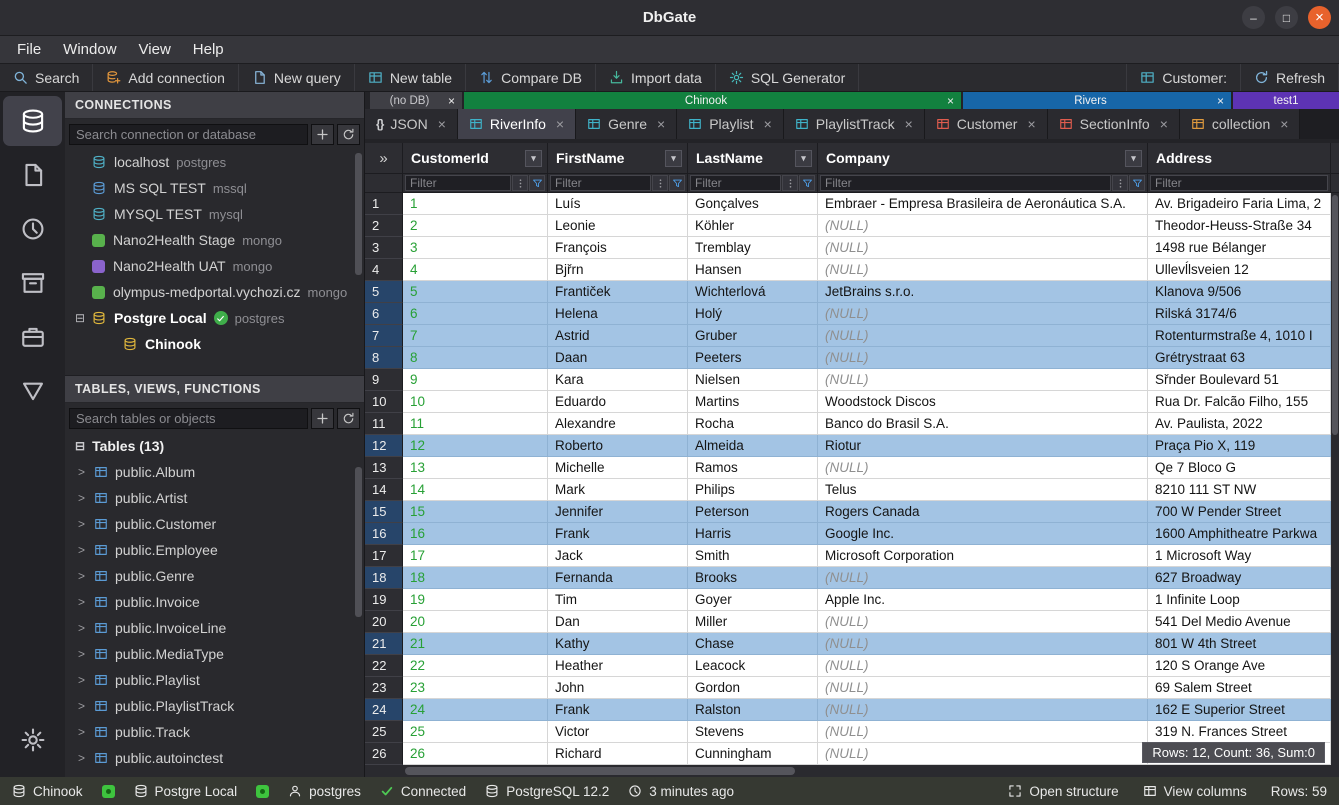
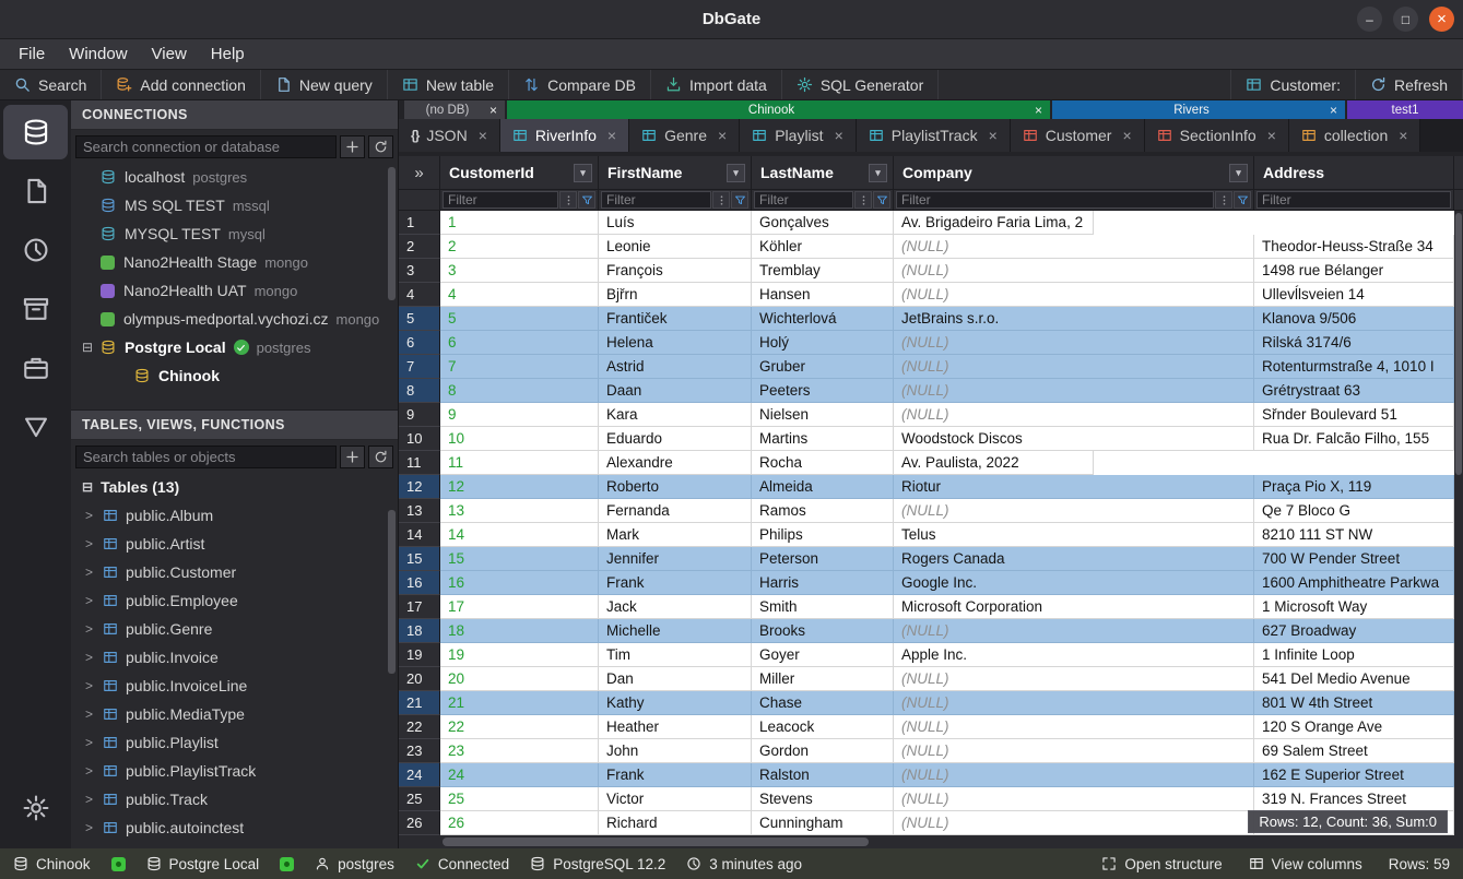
  DbGate
  –
  □
  ×
  File
  Window
  View
  Help
  Search
  Add connection
  New query
  New table
  Compare DB
  Import data
  SQL Generator
  Customer:
  Refresh
  CONNECTIONS
  Search connection or database
  localhost
  postgres
  MS SQL TEST
  mssql
  MYSQL TEST
  mysql
  Nano2Health Stage
  mongo
  Nano2Health UAT
  mongo
  olympus-medportal.vychozi.cz
  mongo
  ⊟
  Postgre Local
  postgres
  Chinook
  TABLES, VIEWS, FUNCTIONS
  Search tables or objects
  ⊟
  Tables (13)
  >
  public.Album
  >
  public.Artist
  >
  public.Customer
  >
  public.Employee
  >
  public.Genre
  >
  public.Invoice
  >
  public.InvoiceLine
  >
  public.MediaType
  >
  public.Playlist
  >
  public.PlaylistTrack
  >
  public.Track
  >
  public.autoinctest
  (no DB)
  ×
  Chinook
  ×
  Rivers
  ×
  test1
  {}
  JSON
  ×
  RiverInfo
  ×
  Genre
  ×
  Playlist
  ×
  PlaylistTrack
  ×
  Customer
  ×
  SectionInfo
  ×
  collection
  ×
  »
  CustomerId
  ▾
  FirstName
  ▾
  LastName
  ▾
  Company
  ▾
  Address
  Filter
  Filter
  Filter
  Filter
  Filter
  1
  1
  Luís
  Gonçalves
- Embraer - Empresa Brasileira de Aeronáutica S.A.
  Av. Brigadeiro Faria Lima, 2
  2
  2
  Leonie
  Köhler
  (NULL)
  Theodor-Heuss-Straße 34
  3
  3
  François
  Tremblay
  (NULL)
  1498 rue Bélanger
  4
  4
  Bjřrn
  Hansen
  (NULL)
- Ullevĺlsveien 12
+ Ullevĺlsveien 14
  5
  5
  Frantiček
  Wichterlová
  JetBrains s.r.o.
  Klanova 9/506
  6
  6
  Helena
  Holý
  (NULL)
  Rilská 3174/6
  7
  7
  Astrid
  Gruber
  (NULL)
  Rotenturmstraße 4, 1010 I
  8
  8
  Daan
  Peeters
  (NULL)
  Grétrystraat 63
  9
  9
  Kara
  Nielsen
  (NULL)
  Sřnder Boulevard 51
  10
  10
  Eduardo
  Martins
  Woodstock Discos
  Rua Dr. Falcão Filho, 155
  11
  11
  Alexandre
  Rocha
- Banco do Brasil S.A.
  Av. Paulista, 2022
  12
  12
  Roberto
  Almeida
  Riotur
  Praça Pio X, 119
  13
  13
- Michelle
+ Fernanda
  Ramos
  (NULL)
  Qe 7 Bloco G
  14
  14
  Mark
  Philips
  Telus
  8210 111 ST NW
  15
  15
  Jennifer
  Peterson
  Rogers Canada
  700 W Pender Street
  16
  16
  Frank
  Harris
  Google Inc.
  1600 Amphitheatre Parkwa
  17
  17
  Jack
  Smith
  Microsoft Corporation
  1 Microsoft Way
  18
  18
- Fernanda
+ Michelle
  Brooks
  (NULL)
  627 Broadway
  19
  19
  Tim
  Goyer
  Apple Inc.
  1 Infinite Loop
  20
  20
  Dan
  Miller
  (NULL)
  541 Del Medio Avenue
  21
  21
  Kathy
  Chase
  (NULL)
  801 W 4th Street
  22
  22
  Heather
  Leacock
  (NULL)
  120 S Orange Ave
  23
  23
  John
  Gordon
  (NULL)
  69 Salem Street
  24
  24
  Frank
  Ralston
  (NULL)
  162 E Superior Street
  25
  25
  Victor
  Stevens
  (NULL)
  319 N. Frances Street
  26
  26
  Richard
  Cunningham
  (NULL)
  Rows: 12, Count: 36, Sum:0
  Chinook
  Postgre Local
  postgres
  Connected
  PostgreSQL 12.2
  3 minutes ago
  Open structure
  View columns
  Rows: 59
